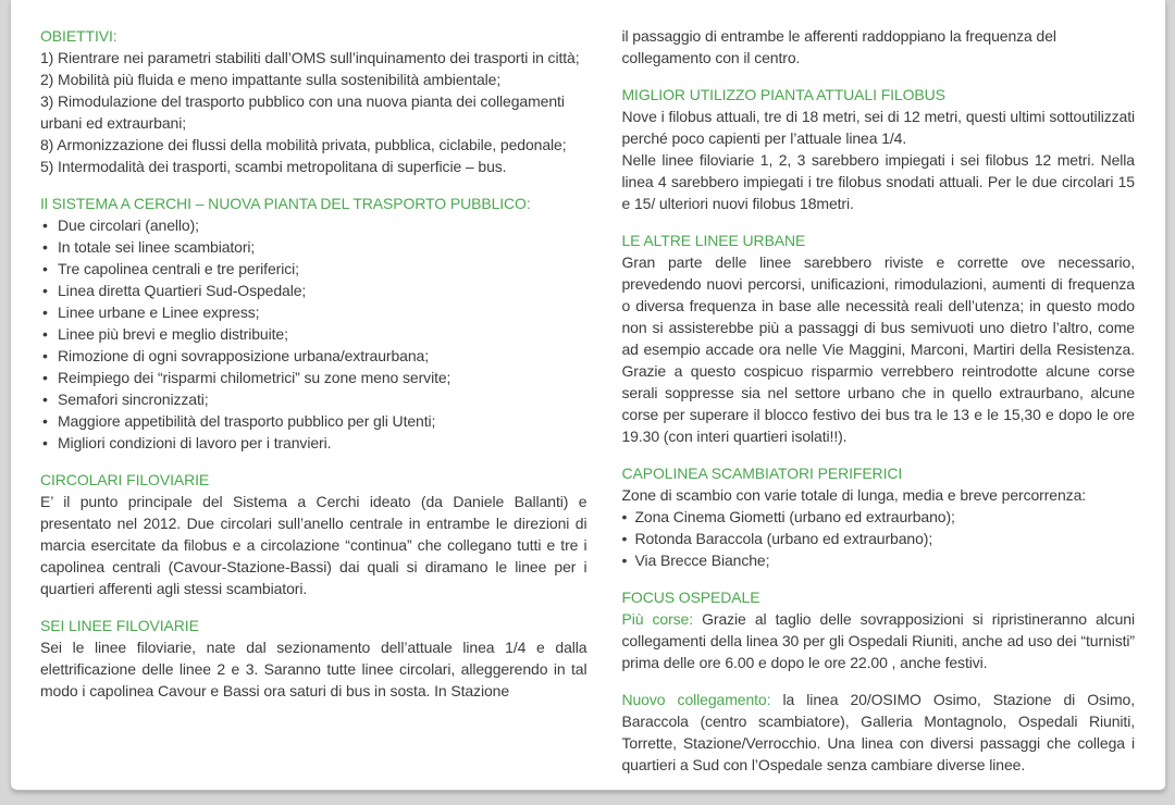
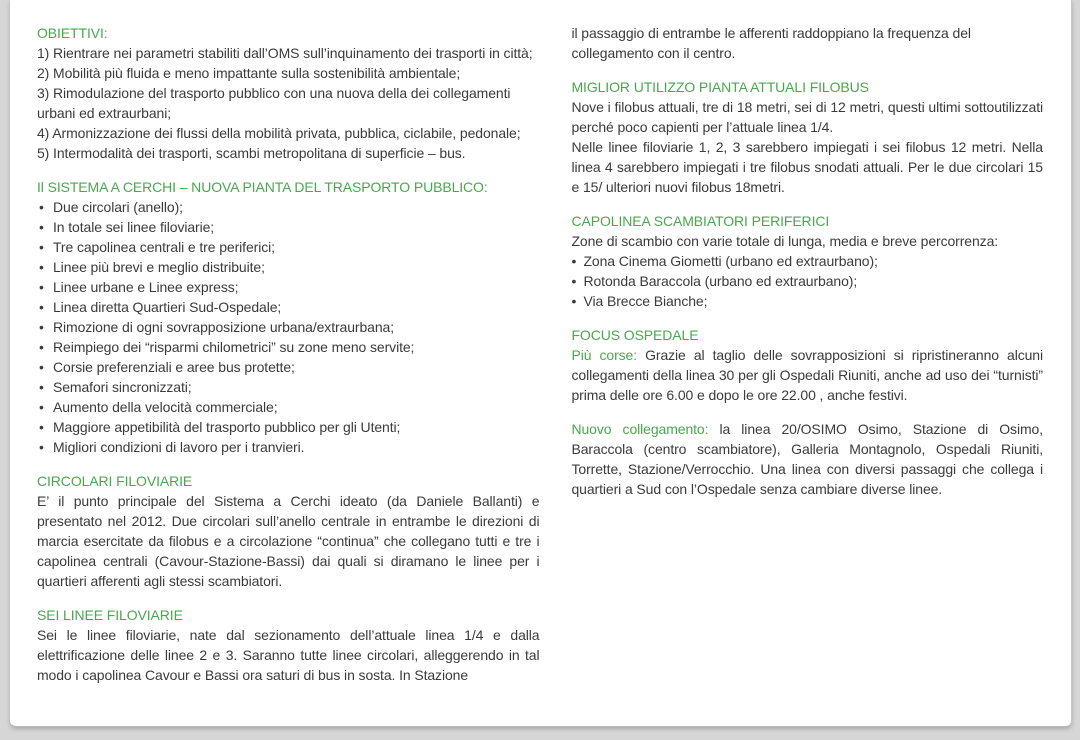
  OBIETTIVI:
  1) Rientrare nei parametri stabiliti dall’OMS sull’inquinamento dei trasporti in città;
  2) Mobilità più fluida e meno impattante sulla sostenibilità ambientale;
- 3) Rimodulazione del trasporto pubblico con una nuova pianta dei collegamenti urbani ed extraurbani;
+ 3) Rimodulazione del trasporto pubblico con una nuova della dei collegamenti urbani ed extraurbani;
- 8) Armonizzazione dei flussi della mobilità privata, pubblica, ciclabile, pedonale;
+ 4) Armonizzazione dei flussi della mobilità privata, pubblica, ciclabile, pedonale;
  5) Intermodalità dei trasporti, scambi metropolitana di superficie – bus.
  Il SISTEMA A CERCHI – NUOVA PIANTA DEL TRASPORTO PUBBLICO:
  Due circolari (anello);
- In totale sei linee scambiatori;
+ In totale sei linee filoviarie;
  Tre capolinea centrali e tre periferici;
- Linea diretta Quartieri Sud-Ospedale;
+ Linee più brevi e meglio distribuite;
  Linee urbane e Linee express;
- Linee più brevi e meglio distribuite;
+ Linea diretta Quartieri Sud-Ospedale;
  Rimozione di ogni sovrapposizione urbana/extraurbana;
  Reimpiego dei “risparmi chilometrici” su zone meno servite;
+ Corsie preferenziali e aree bus protette;
  Semafori sincronizzati;
+ Aumento della velocità commerciale;
  Maggiore appetibilità del trasporto pubblico per gli Utenti;
  Migliori condizioni di lavoro per i tranvieri.
  CIRCOLARI FILOVIARIE
  E’ il punto principale del Sistema a Cerchi ideato (da Daniele Ballanti) e presentato nel 2012. Due circolari sull’anello centrale in entrambe le direzioni di marcia esercitate da filobus e a circolazione “continua” che collegano tutti e tre i capolinea centrali (Cavour-Stazione-Bassi) dai quali si diramano le linee per i quartieri afferenti agli stessi scambiatori.
  SEI LINEE FILOVIARIE
  Sei le linee filoviarie, nate dal sezionamento dell’attuale linea 1/4 e dalla elettrificazione delle linee 2 e 3. Saranno tutte linee circolari, alleggerendo in tal modo i capolinea Cavour e Bassi ora saturi di bus in sosta. In Stazione
  il passaggio di entrambe le afferenti raddoppiano la frequenza del collegamento con il centro.
  MIGLIOR UTILIZZO PIANTA ATTUALI FILOBUS
  Nove i filobus attuali, tre di 18 metri, sei di 12 metri, questi ultimi sottoutilizzati perché poco capienti per l’attuale linea 1/4.
  Nelle linee filoviarie 1, 2, 3 sarebbero impiegati i sei filobus 12 metri. Nella linea 4 sarebbero impiegati i tre filobus snodati attuali. Per le due circolari 15 e 15/ ulteriori nuovi filobus 18metri.
- LE ALTRE LINEE URBANE
- Gran parte delle linee sarebbero riviste e corrette ove necessario, prevedendo nuovi percorsi, unificazioni, rimodulazioni, aumenti di frequenza o diversa frequenza in base alle necessità reali dell’utenza; in questo modo non si assisterebbe più a passaggi di bus semivuoti uno dietro l’altro, come ad esempio accade ora nelle Vie Maggini, Marconi, Martiri della Resistenza. Grazie a questo cospicuo risparmio verrebbero reintrodotte alcune corse serali soppresse sia nel settore urbano che in quello extraurbano, alcune corse per superare il blocco festivo dei bus tra le 13 e le 15,30 e dopo le ore 19.30 (con interi quartieri isolati!!).
  CAPOLINEA SCAMBIATORI PERIFERICI
  Zone di scambio con varie totale di lunga, media e breve percorrenza:
  Zona Cinema Giometti (urbano ed extraurbano);
  Rotonda Baraccola (urbano ed extraurbano);
  Via Brecce Bianche;
  FOCUS OSPEDALE
  Più corse: Grazie al taglio delle sovrapposizioni si ripristineranno alcuni collegamenti della linea 30 per gli Ospedali Riuniti, anche ad uso dei “turnisti” prima delle ore 6.00 e dopo le ore 22.00 , anche festivi.
  Nuovo collegamento: la linea 20/OSIMO Osimo, Stazione di Osimo, Baraccola (centro scambiatore), Galleria Montagnolo, Ospedali Riuniti, Torrette, Stazione/Verrocchio. Una linea con diversi passaggi che collega i quartieri a Sud con l’Ospedale senza cambiare diverse linee.
